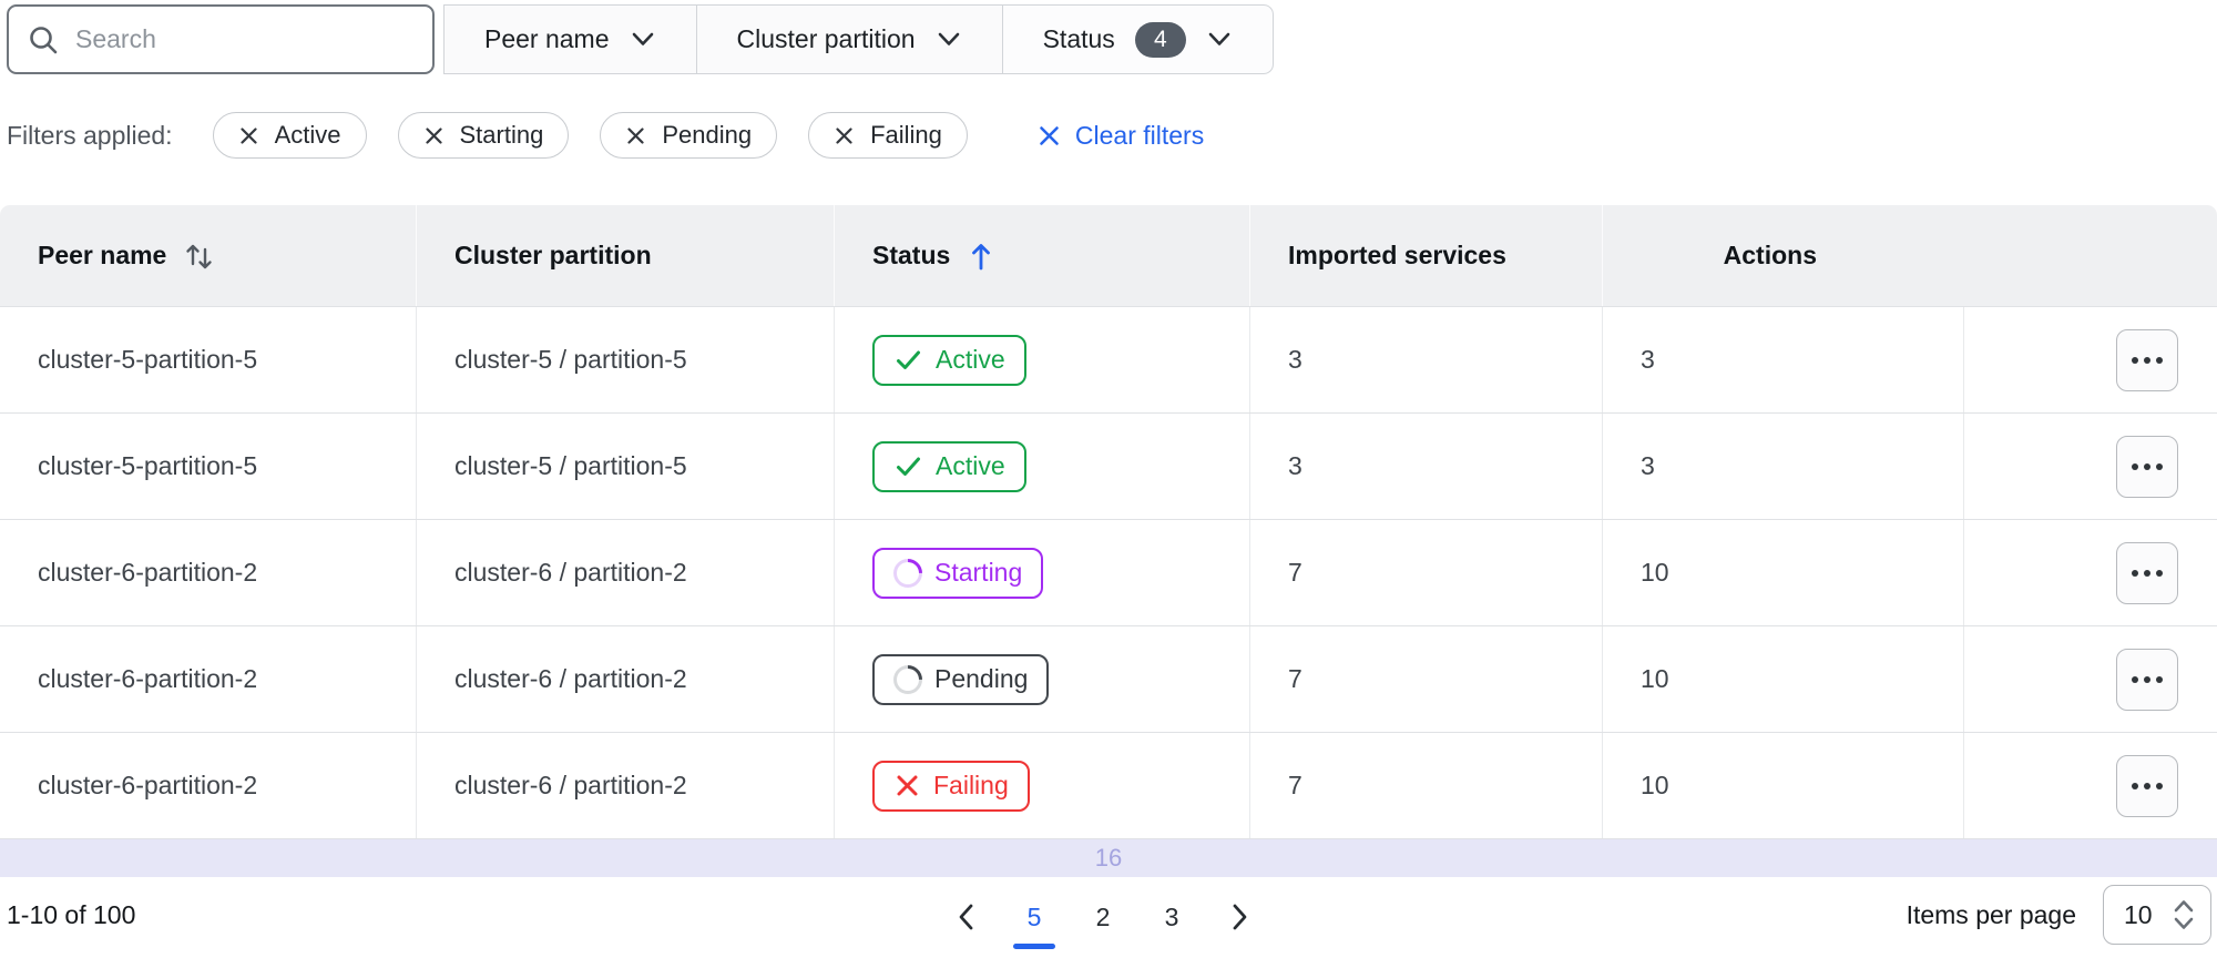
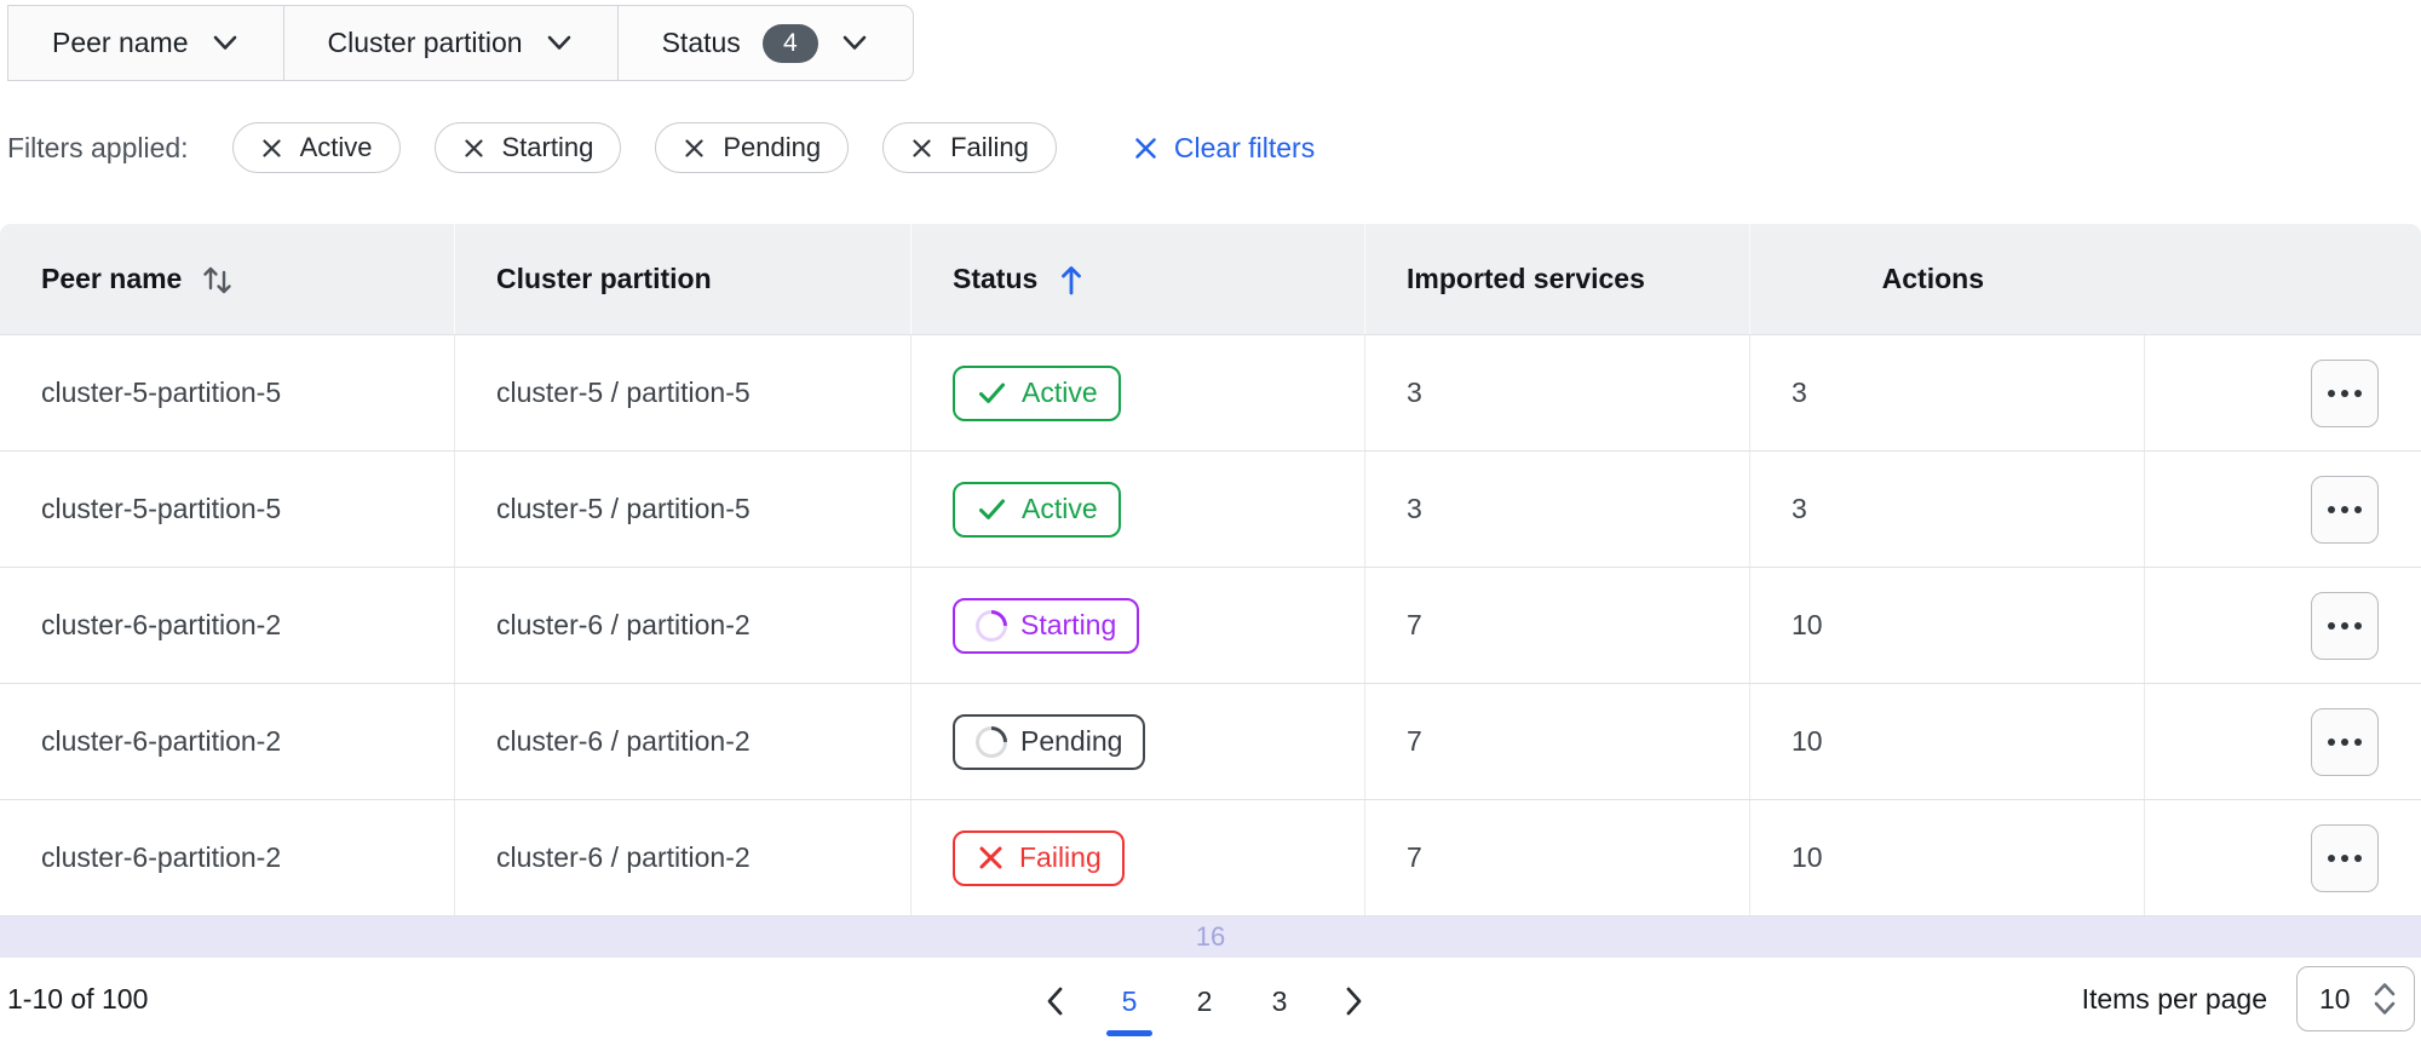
- Search
  Peer name
  Cluster partition
  Status
  4
  Filters applied:
  Active
  Starting
  Pending
  Failing
  Clear filters
  Peer name
  Cluster partition
  Status
  Imported services
  Actions
  cluster-5-partition-5
  cluster-5 / partition-5
  Active
  3
  3
  cluster-5-partition-5
  cluster-5 / partition-5
  Active
  3
  3
  cluster-6-partition-2
  cluster-6 / partition-2
  Starting
  7
  10
  cluster-6-partition-2
  cluster-6 / partition-2
  Pending
  7
  10
  cluster-6-partition-2
  cluster-6 / partition-2
  Failing
  7
  10
  16
  1-10 of 100
  5
  2
  3
  Items per page
  10
